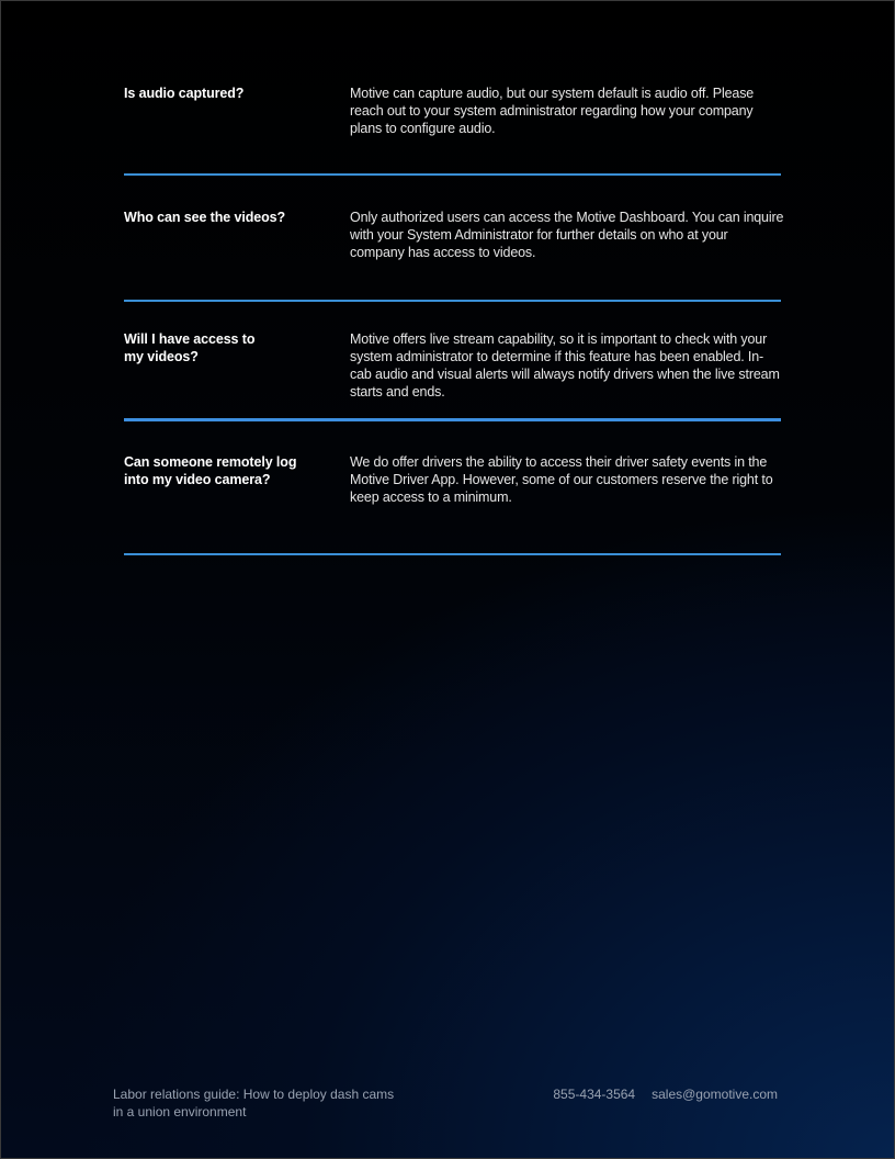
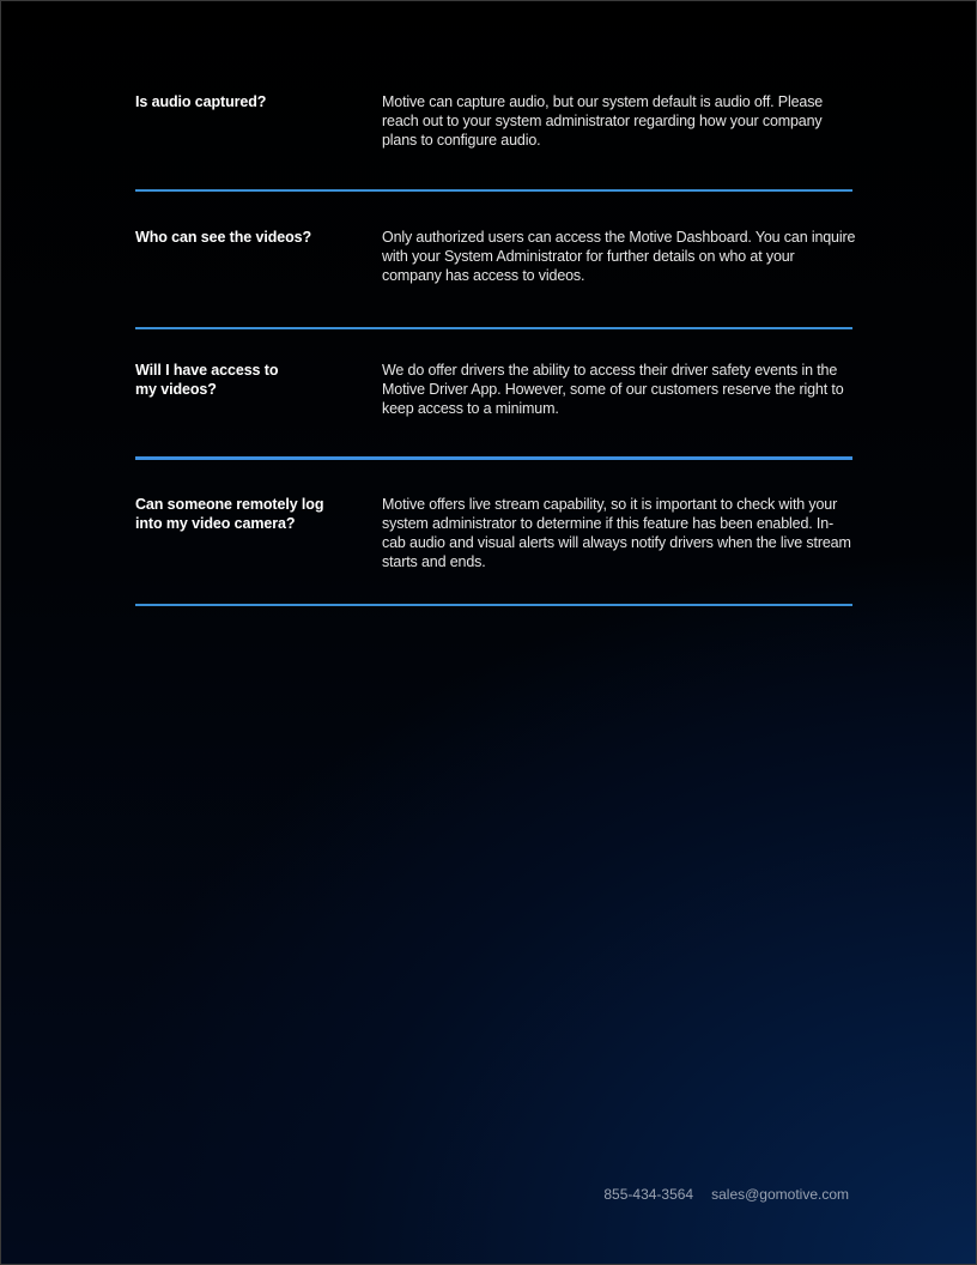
  Is audio captured?
  Motive can capture audio, but our system default is audio off. Please reach out to your system administrator regarding how your company plans to configure audio.
  Who can see the videos?
  Only authorized users can access the Motive Dashboard. You can inquire with your System Administrator for further details on who at your company has access to videos.
  Will I have access to my videos?
- Motive offers live stream capability, so it is important to check with your system administrator to determine if this feature has been enabled. In-cab audio and visual alerts will always notify drivers when the live stream starts and ends.
+ We do offer drivers the ability to access their driver safety events in the Motive Driver App. However, some of our customers reserve the right to keep access to a minimum.
  Can someone remotely log into my video camera?
- We do offer drivers the ability to access their driver safety events in the Motive Driver App. However, some of our customers reserve the right to keep access to a minimum.
+ Motive offers live stream capability, so it is important to check with your system administrator to determine if this feature has been enabled. In-cab audio and visual alerts will always notify drivers when the live stream starts and ends.
- Labor relations guide: How to deploy dash cams in a union environment
  855-434-3564 sales@gomotive.com
